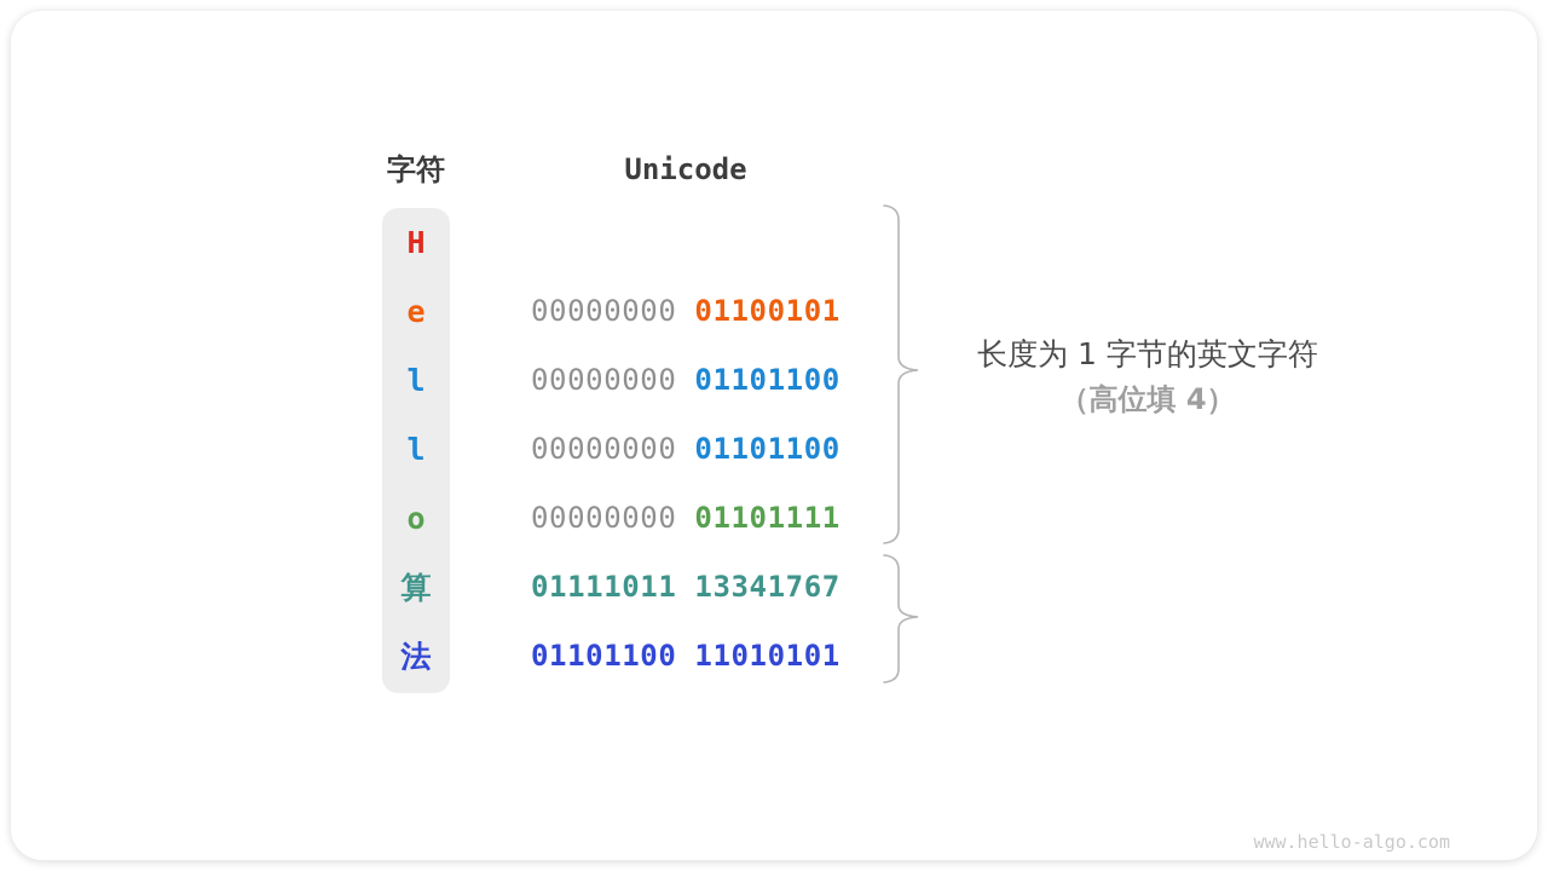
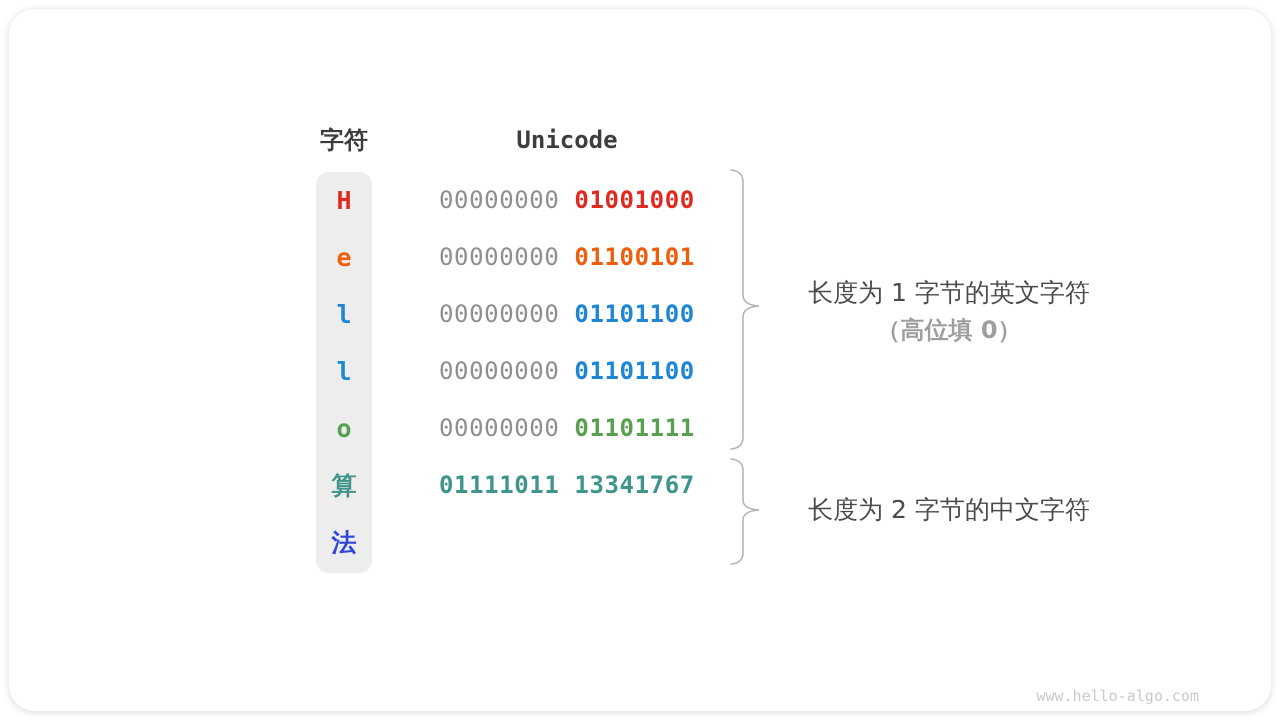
  字符
  Unicode
  H
  e
  l
  l
  o
  算
  法
+ 00000000 01001000
  00000000 01100101
  00000000 01101100
  00000000 01101100
  00000000 01101111
  01111011 13341767
- 01101100 11010101
  长度为 1 字节的英文字符
- （高位填 4）
+ （高位填 0）
+ 长度为 2 字节的中文字符
  www.hello-algo.com
